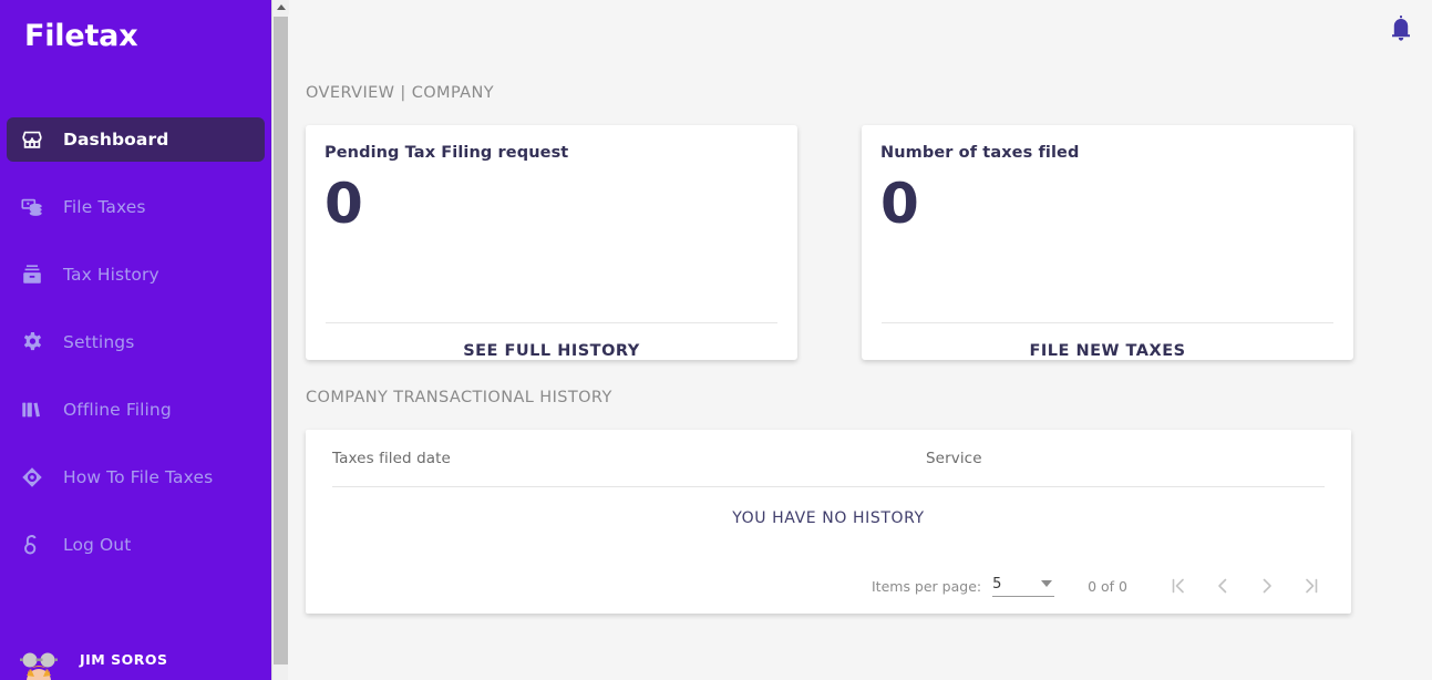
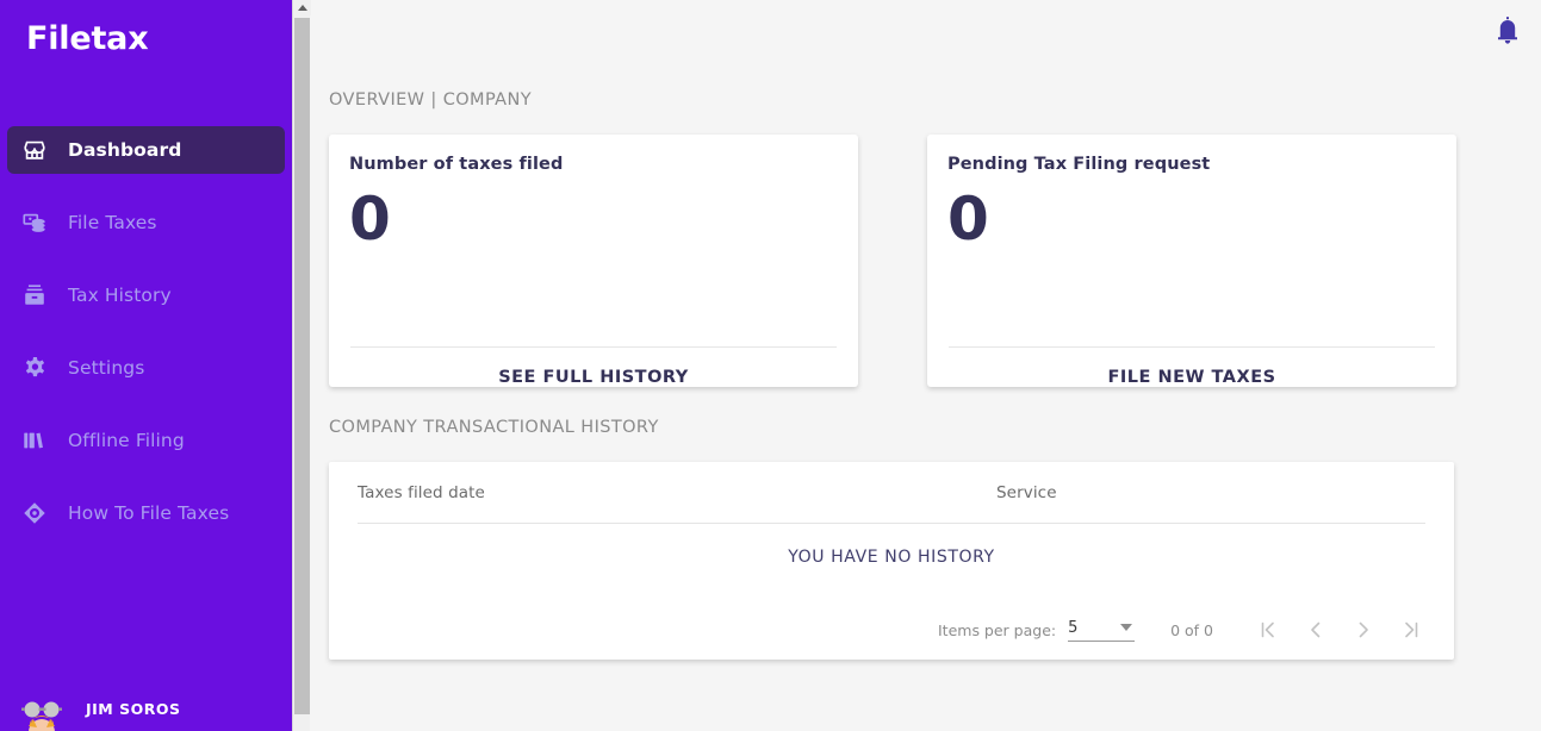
  Filetax
  Dashboard
  File Taxes
  Tax History
  Settings
  Offline Filing
  How To File Taxes
- Log Out
  JIM SOROS
  OVERVIEW | COMPANY
- Pending Tax Filing request
+ Number of taxes filed
  0
  SEE FULL HISTORY
- Number of taxes filed
+ Pending Tax Filing request
  0
  FILE NEW TAXES
  COMPANY TRANSACTIONAL HISTORY
  Taxes filed date
  Service
  YOU HAVE NO HISTORY
  Items per page:
  5
  0 of 0
